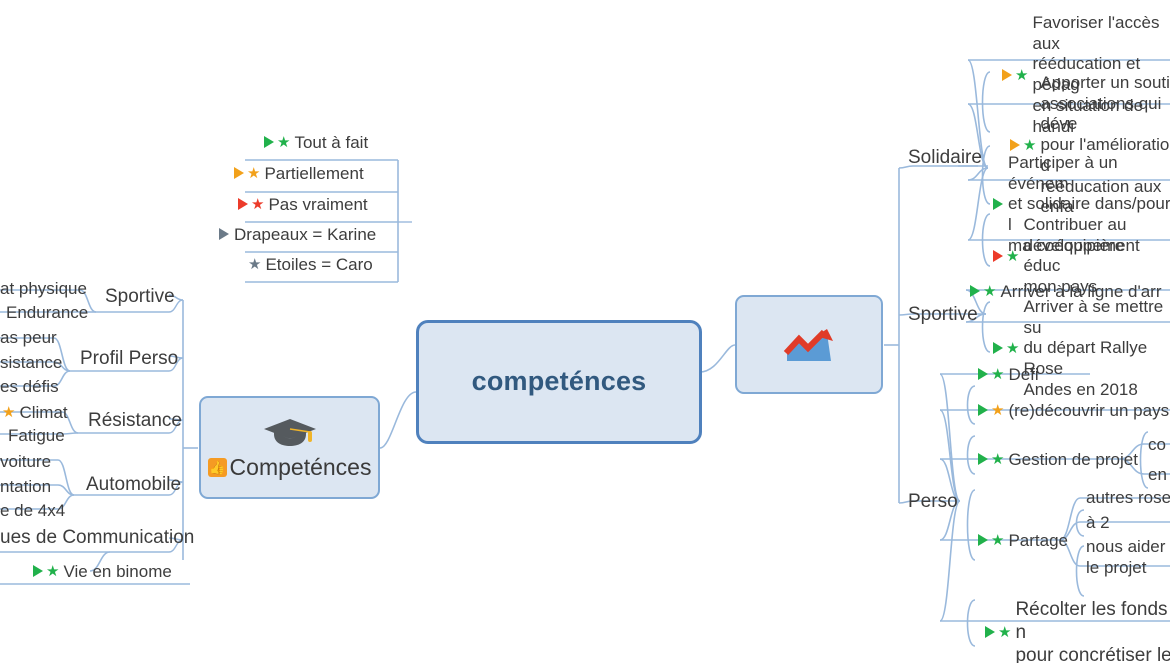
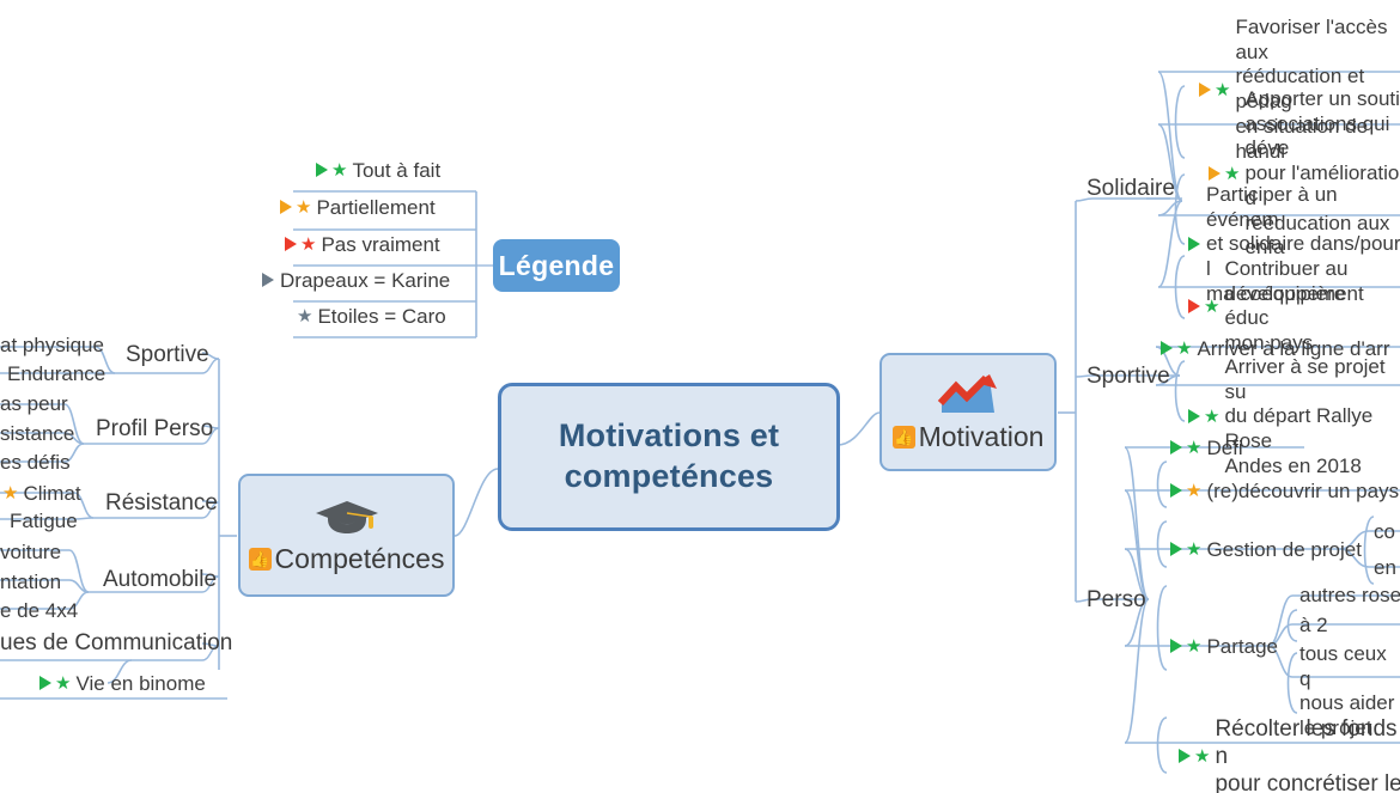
+ Motivations et
  competénces
  Competénces
+ Motivation
+ Légende
  Tout à fait
  Partiellement
  Pas vraiment
  Drapeaux = Karine
  Etoiles = Caro
  Sportive
  at physique
  Endurance
  Profil Perso
  as peur
  sistance
  es défis
  Résistance
  Climat
  Fatigue
  Automobile
  voiture
  ntation
  e de 4x4
  ues de Communication
  Vie en binome
  Solidaire
  Favoriser l'accès aux
  rééducation et pédag
  en situation de handi
  Apporter un souti
  associations qui déve
  pour l'amélioratio d
  rééducation aux enfa
  Participer à un événem
  et solidaire dans/pour l
  ma coéquipière
  Contribuer au
  développement éduc
  mon pays
  Sportive
  Arriver à la ligne d'arr
- Arriver à se mettre su
+ Arriver à se projet su
  du départ Rallye Rose
  Andes en 2018
  Perso
  Défi
  (re)découvrir un pays
  Gestion de projet
  co
  en
  Partage
  autres rose
  à 2
+ tous ceux q
  nous aider
  le projet
  Récolter les fonds n
  pour concrétiser le
